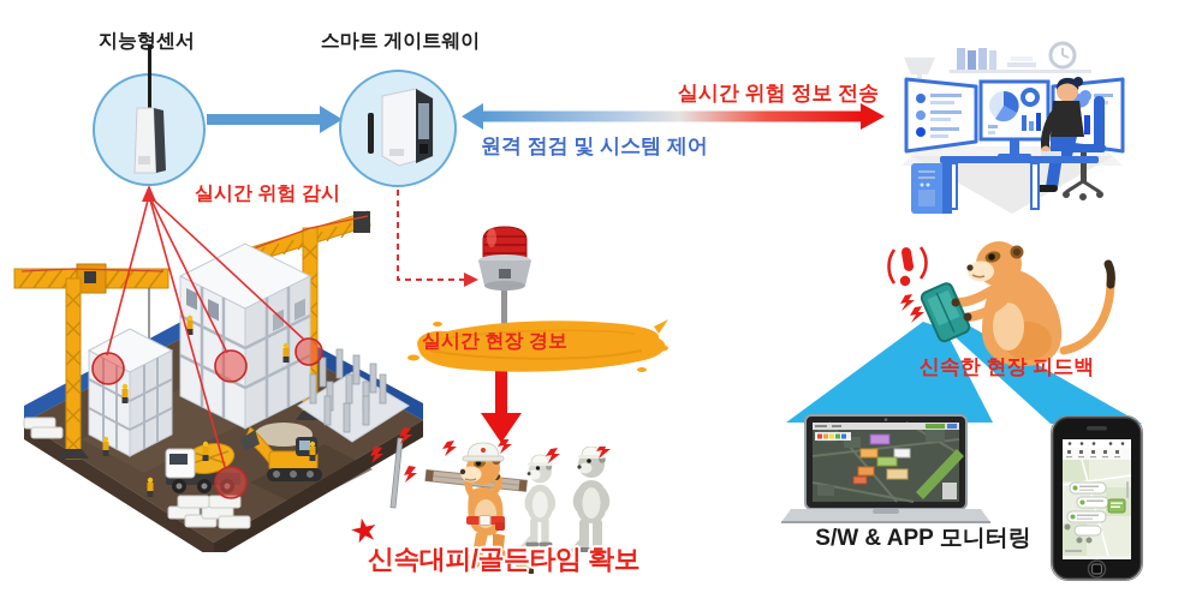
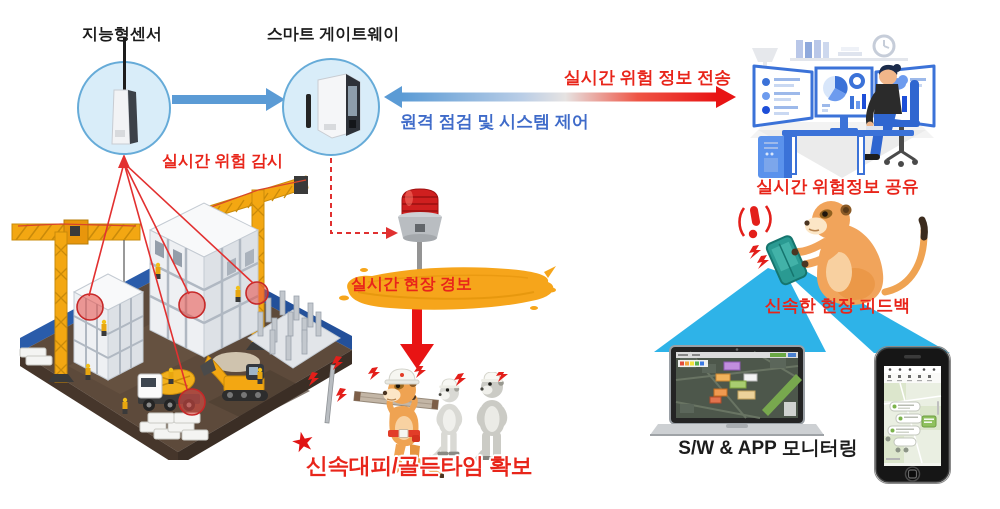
  지능형센서
  스마트 게이트웨이
  실시간 위험 정보 전송
  원격 점검 및 시스템 제어
  실시간 위험 감시
  실시간 현장 경보
+ 실시간 위험정보 공유
  신속한 현장 피드백
  S/W & APP 모니터링
  신속대피/골든타임 확보
